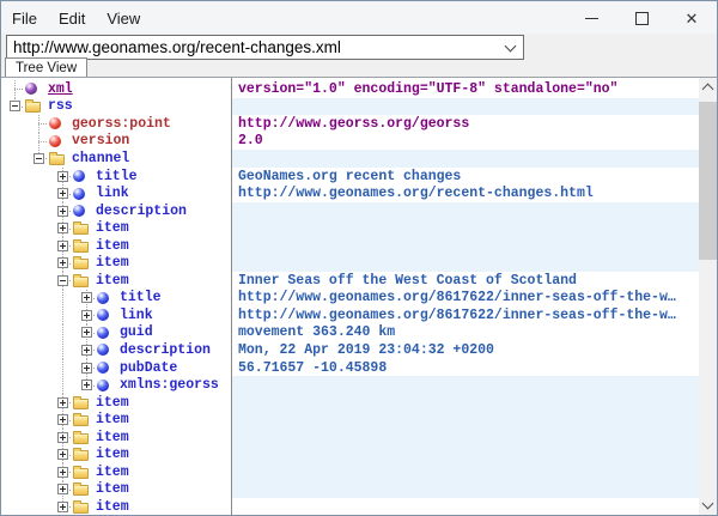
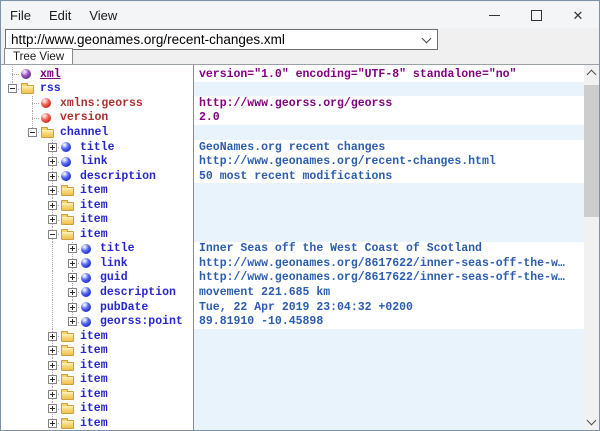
  File
  Edit
  View
  ✕
  http://www.geonames.org/recent-changes.xml
  Tree View
  xml
  rss
- georss:point
+ xmlns:georss
  version
  channel
  title
  link
  description
  item
  item
  item
  item
  title
  link
  guid
  description
  pubDate
- xmlns:georss
+ georss:point
  item
  item
  item
  item
  item
  item
  item
  version="1.0" encoding="UTF-8" standalone="no"
  http://www.georss.org/georss
  2.0
  GeoNames.org recent changes
  http://www.geonames.org/recent-changes.html
+ 50 most recent modifications
  Inner Seas off the West Coast of Scotland
  http://www.geonames.org/8617622/inner-seas-off-the-w…
  http://www.geonames.org/8617622/inner-seas-off-the-w…
- movement 363.240 km
+ movement 221.685 km
- Mon, 22 Apr 2019 23:04:32 +0200
+ Tue, 22 Apr 2019 23:04:32 +0200
- 56.71657 -10.45898
+ 89.81910 -10.45898
